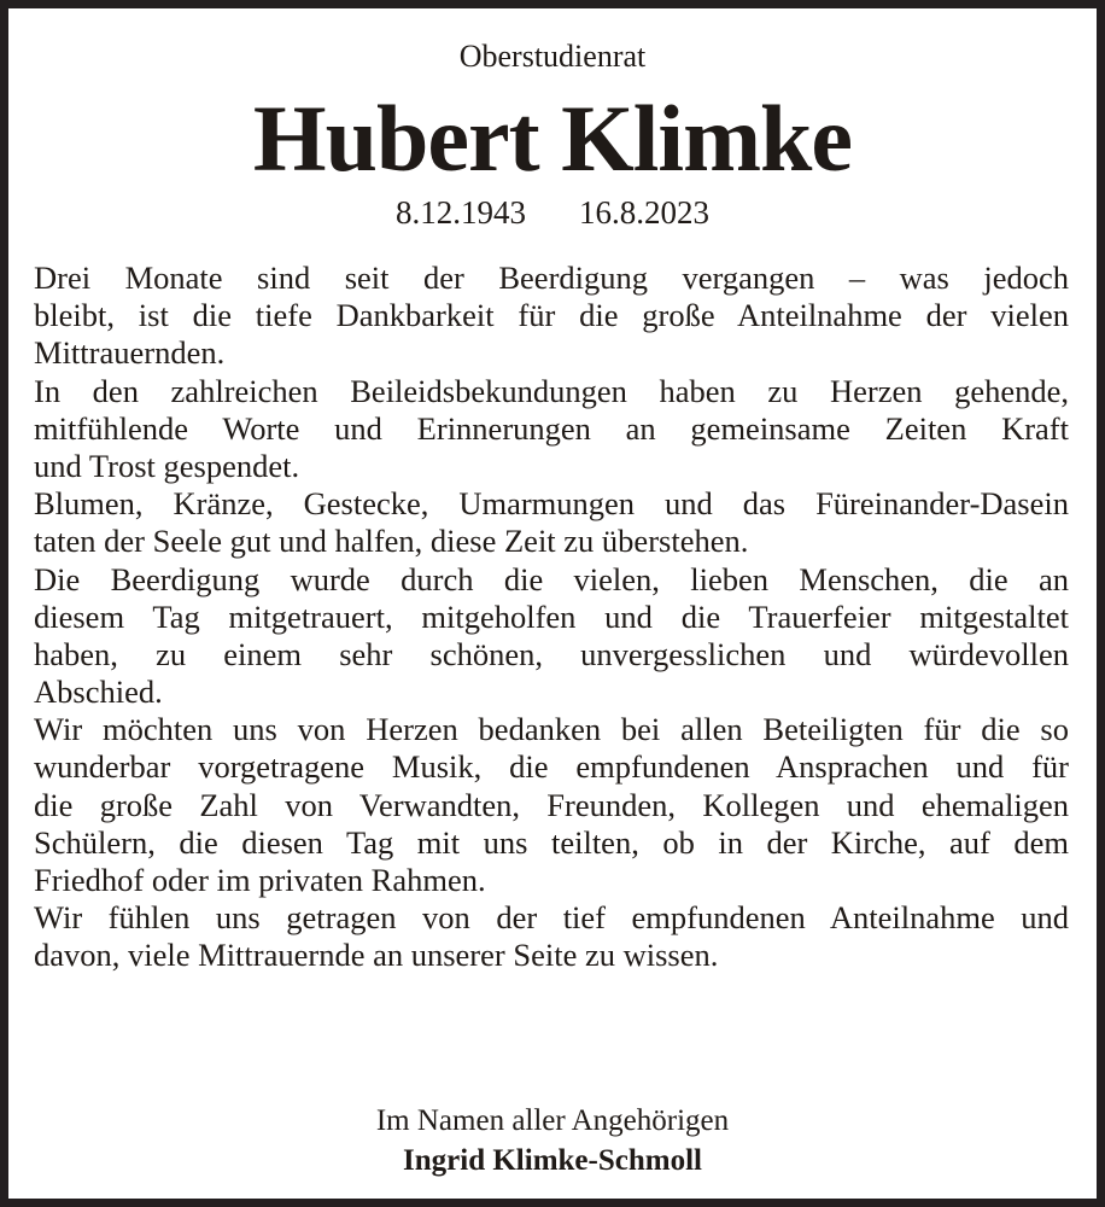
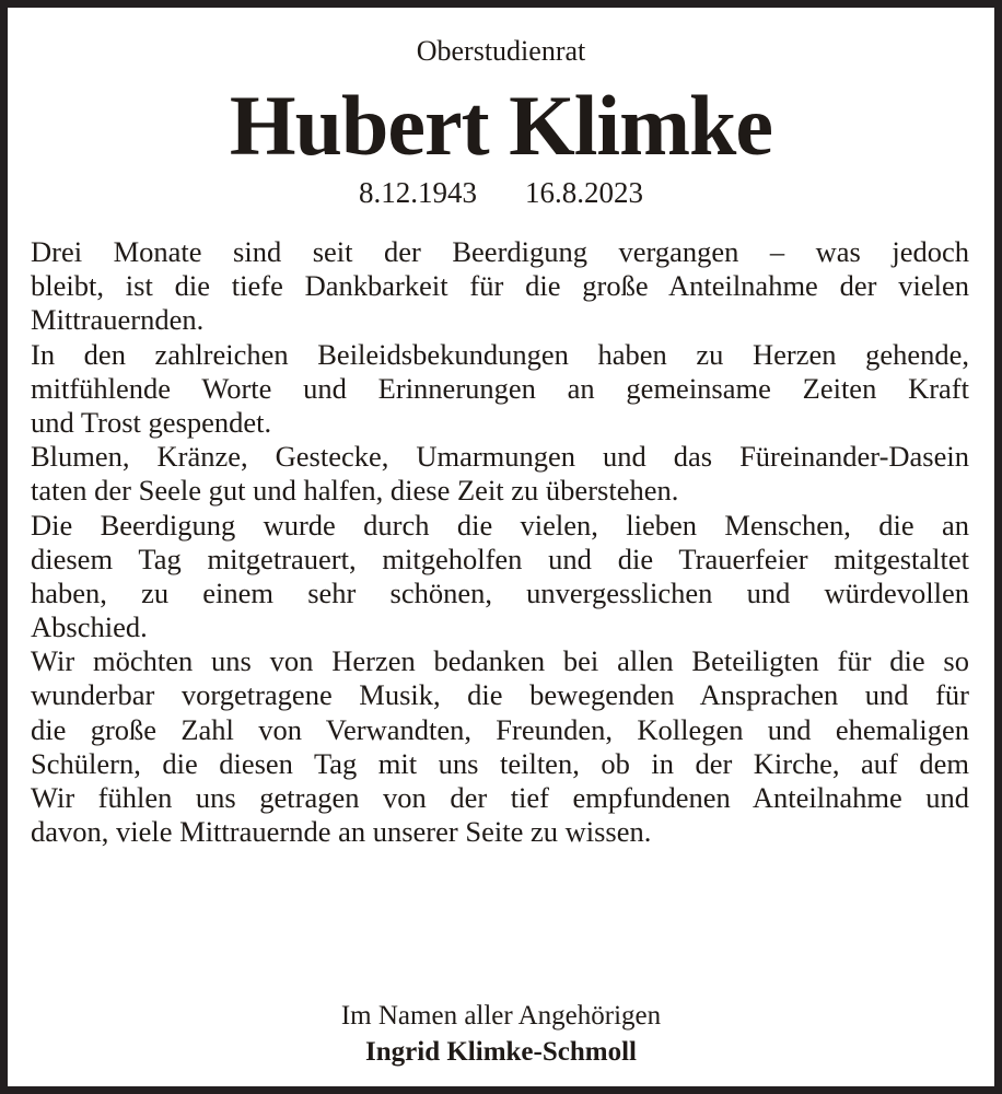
  Oberstudienrat
  Hubert Klimke
  8.12.1943 16.8.2023
  Drei Monate sind seit der Beerdigung vergangen – was jedoch
  bleibt, ist die tiefe Dankbarkeit für die große Anteilnahme der vielen
  Mittrauernden.
  In den zahlreichen Beileidsbekundungen haben zu Herzen gehende,
  mitfühlende Worte und Erinnerungen an gemeinsame Zeiten Kraft
  und Trost gespendet.
  Blumen, Kränze, Gestecke, Umarmungen und das Füreinander-Dasein
  taten der Seele gut und halfen, diese Zeit zu überstehen.
  Die Beerdigung wurde durch die vielen, lieben Menschen, die an
  diesem Tag mitgetrauert, mitgeholfen und die Trauerfeier mitgestaltet
  haben, zu einem sehr schönen, unvergesslichen und würdevollen
  Abschied.
  Wir möchten uns von Herzen bedanken bei allen Beteiligten für die so
- wunderbar vorgetragene Musik, die empfundenen Ansprachen und für
+ wunderbar vorgetragene Musik, die bewegenden Ansprachen und für
  die große Zahl von Verwandten, Freunden, Kollegen und ehemaligen
  Schülern, die diesen Tag mit uns teilten, ob in der Kirche, auf dem
- Friedhof oder im privaten Rahmen.
  Wir fühlen uns getragen von der tief empfundenen Anteilnahme und
  davon, viele Mittrauernde an unserer Seite zu wissen.
  Im Namen aller Angehörigen
  Ingrid Klimke-Schmoll
